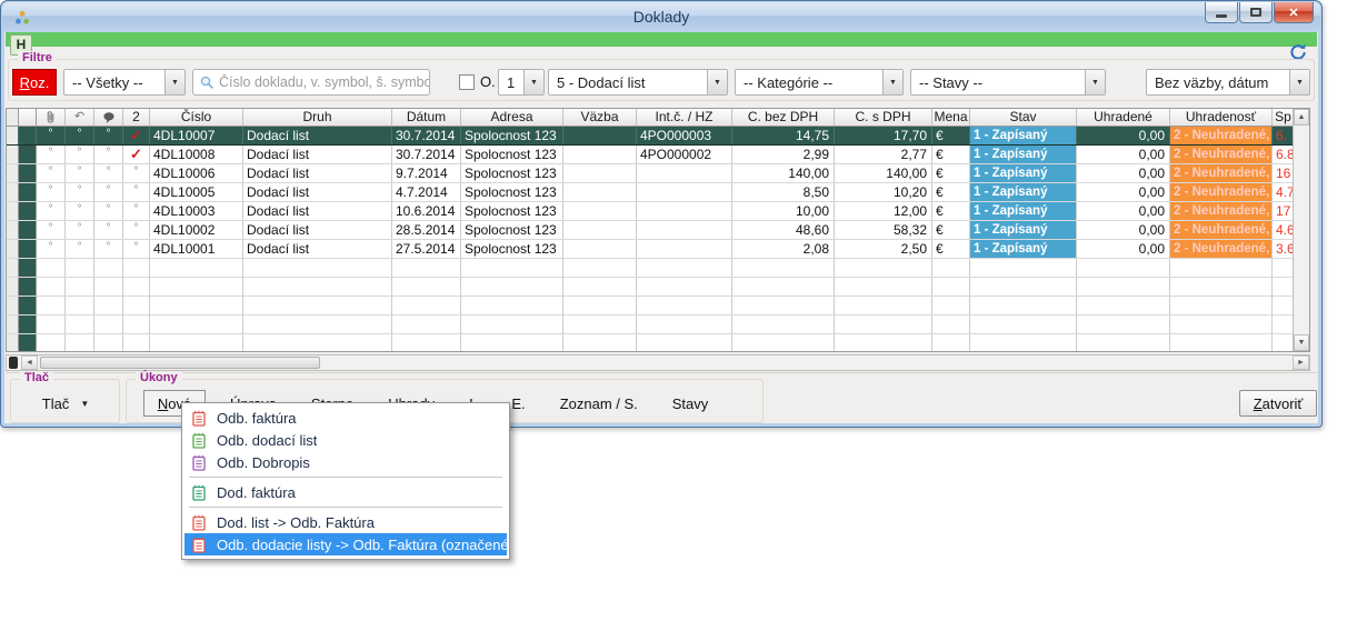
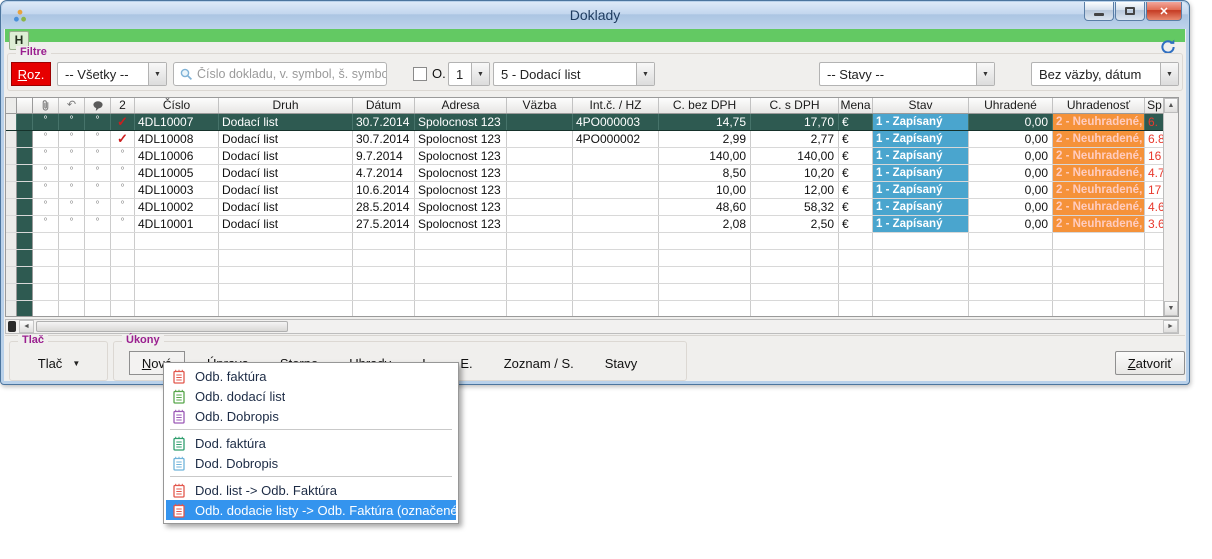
  Doklady
  ✕
  H
  Filtre
  Roz.
  -- Všetky --
  Číslo dokladu, v. symbol, š. symbo
  O.
  1
  5 - Dodací list
- -- Kategórie --
  -- Stavy --
  Bez väzby, dátum
  ↶
  2
  Číslo
  Druh
  Dátum
  Adresa
  Väzba
  Int.č. / HZ
  C. bez DPH
  C. s DPH
  Mena
  Stav
  Uhradené
  Uhradenosť
  Sp
  °
  °
  °
  ✓
  4DL10007
  Dodací list
  30.7.2014
  Spolocnost 123
  4PO000003
  14,75
  17,70
  €
  1 - Zapísaný
  0,00
  2 - Neuhradené,
  6.
  °
  °
  °
  ✓
  4DL10008
  Dodací list
  30.7.2014
  Spolocnost 123
  4PO000002
  2,99
  2,77
  €
  1 - Zapísaný
  0,00
  2 - Neuhradené,
  6.8
  °
  °
  °
  °
  4DL10006
  Dodací list
  9.7.2014
  Spolocnost 123
  140,00
  140,00
  €
  1 - Zapísaný
  0,00
  2 - Neuhradené,
  16
  °
  °
  °
  °
  4DL10005
  Dodací list
  4.7.2014
  Spolocnost 123
  8,50
  10,20
  €
  1 - Zapísaný
  0,00
  2 - Neuhradené,
  4.7
  °
  °
  °
  °
  4DL10003
  Dodací list
  10.6.2014
  Spolocnost 123
  10,00
  12,00
  €
  1 - Zapísaný
  0,00
  2 - Neuhradené,
  17
  °
  °
  °
  °
  4DL10002
  Dodací list
  28.5.2014
  Spolocnost 123
  48,60
  58,32
  €
  1 - Zapísaný
  0,00
  2 - Neuhradené,
  4.6
  °
  °
  °
  °
  4DL10001
  Dodací list
  27.5.2014
  Spolocnost 123
  2,08
  2,50
  €
  1 - Zapísaný
  0,00
  2 - Neuhradené,
  3.6
  Tlač
  Tlač
  ▼
  Úkony
  N
  E.
  Zoznam / S.
  Stavy
  Z
  atvoriť
  Odb. faktúra
  Odb. dodací list
  Odb. Dobropis
  Dod. faktúra
+ Dod. Dobropis
  Dod. list -> Odb. Faktúra
  Odb. dodacie listy -> Odb. Faktúra (označené
